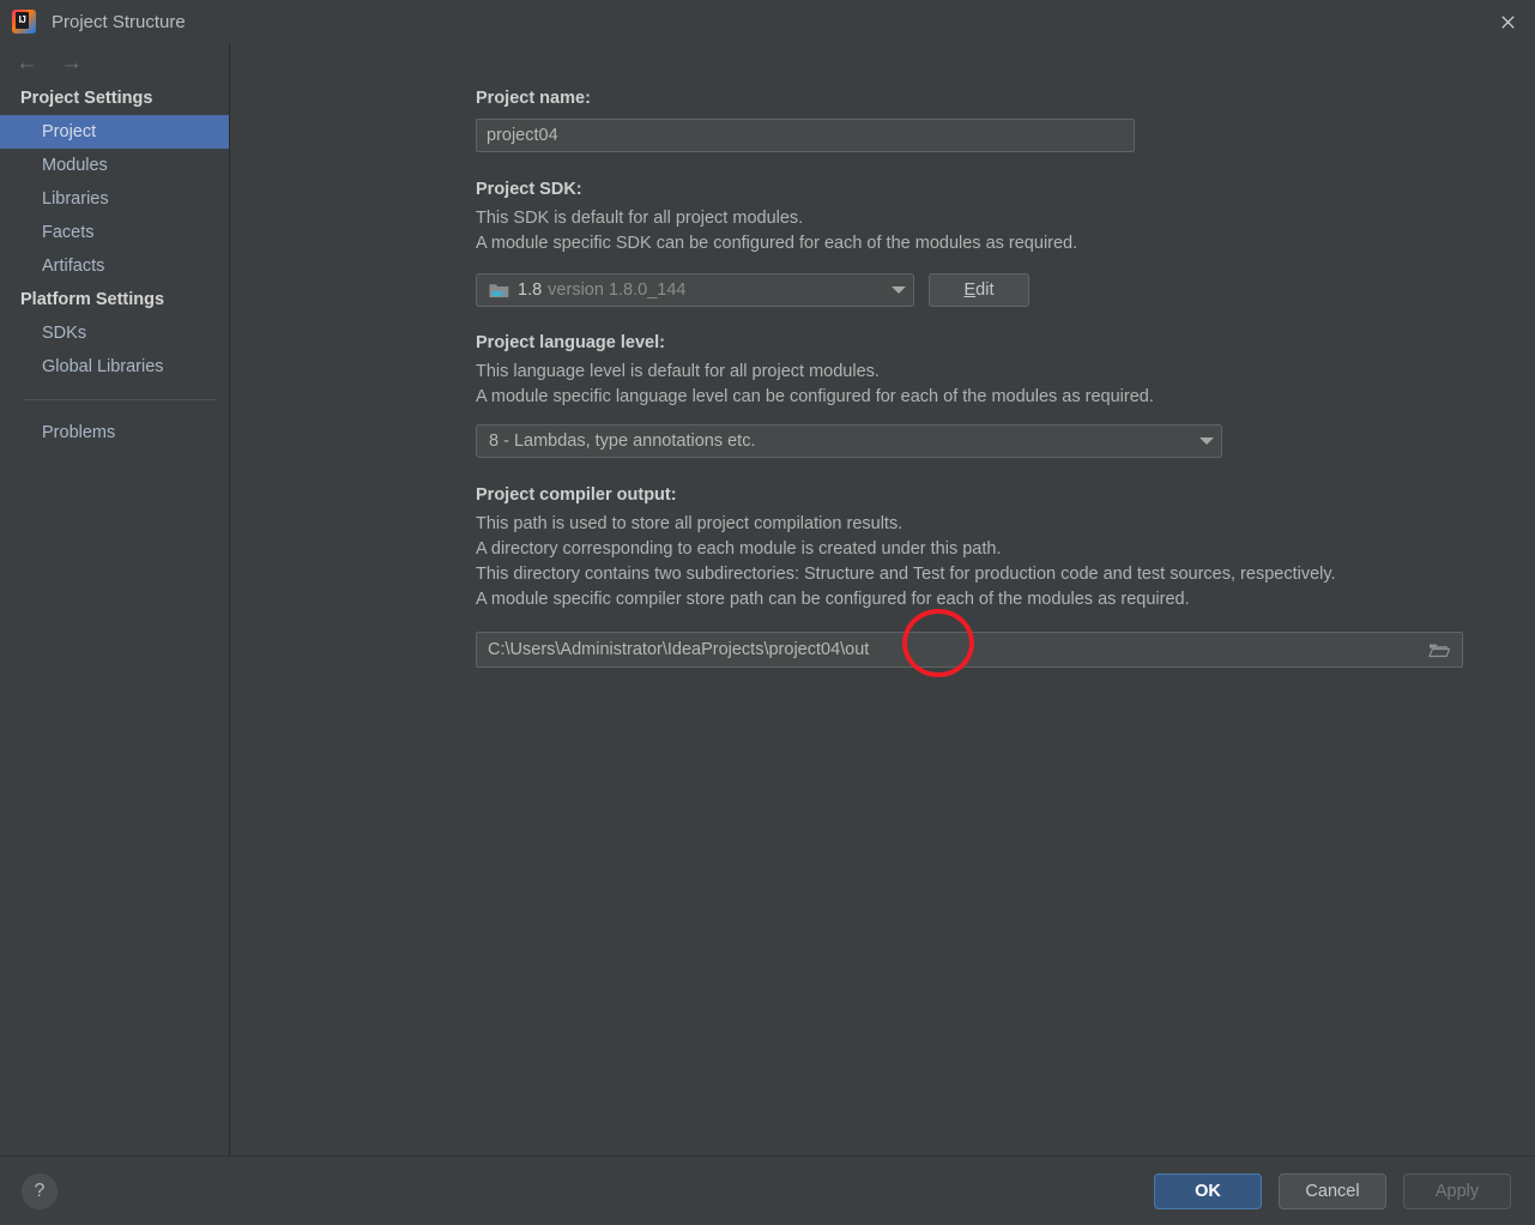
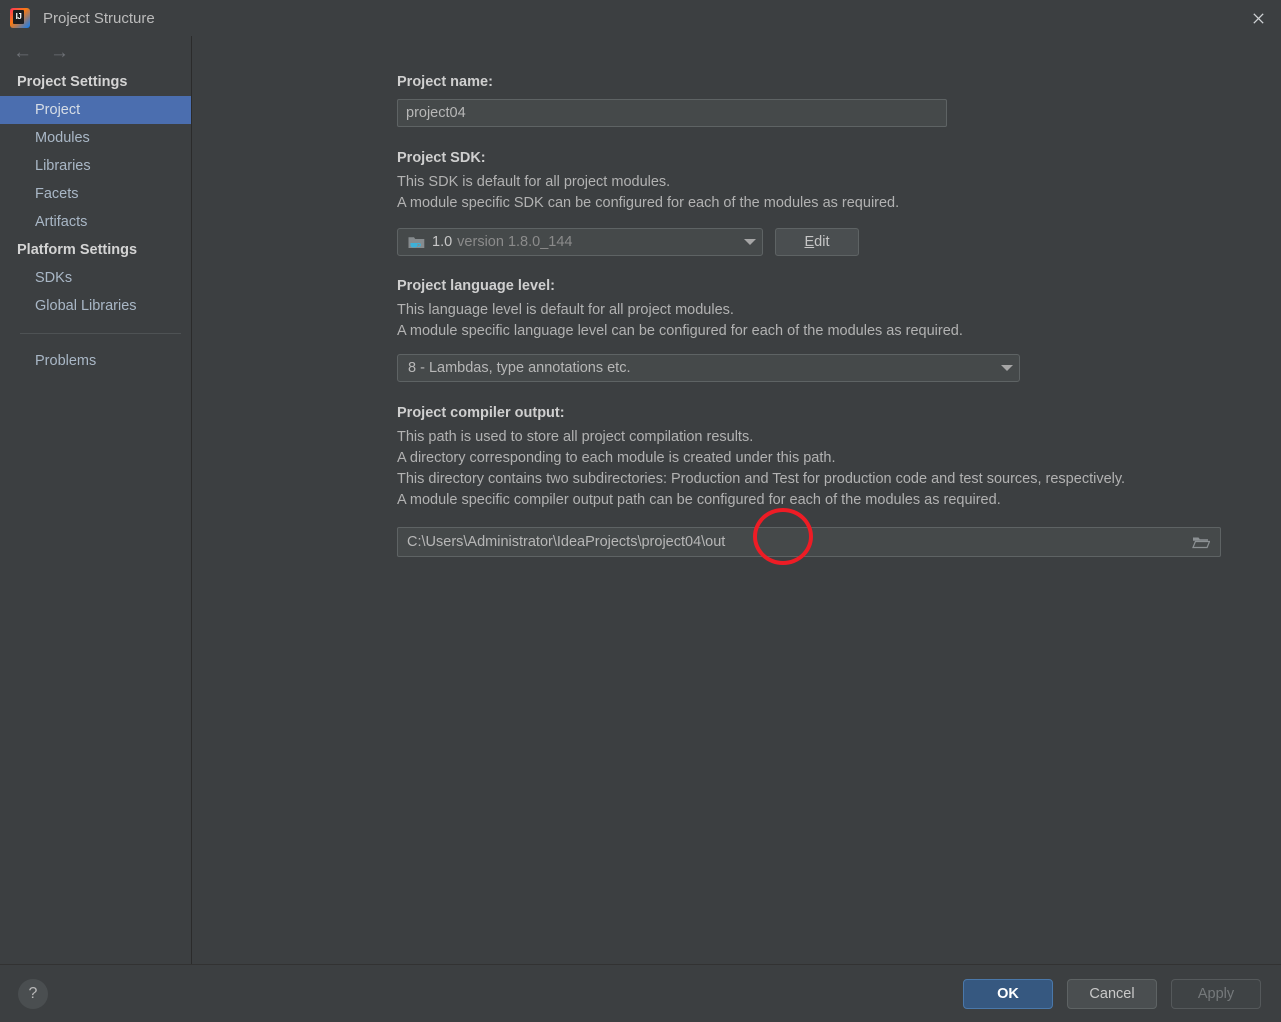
  IJ
  Project Structure
  ←
  →
  Project Settings
  Project
  Modules
  Libraries
  Facets
  Artifacts
  Platform Settings
  SDKs
  Global Libraries
  Problems
  Project name:
  project04
  Project SDK:
  This SDK is default for all project modules.
  A module specific SDK can be configured for each of the modules as required.
- 1.8
+ 1.0
  version 1.8.0_144
  E
  dit
  Project language level:
  This language level is default for all project modules.
  A module specific language level can be configured for each of the modules as required.
  8 - Lambdas, type annotations etc.
  Project compiler output:
  This path is used to store all project compilation results.
  A directory corresponding to each module is created under this path.
- This directory contains two subdirectories: Structure and Test for production code and test sources, respectively.
+ This directory contains two subdirectories: Production and Test for production code and test sources, respectively.
- A module specific compiler store path can be configured for each of the modules as required.
+ A module specific compiler output path can be configured for each of the modules as required.
  C:\Users\Administrator\IdeaProjects\project04\out
  ?
  OK
  Cancel
  Apply
